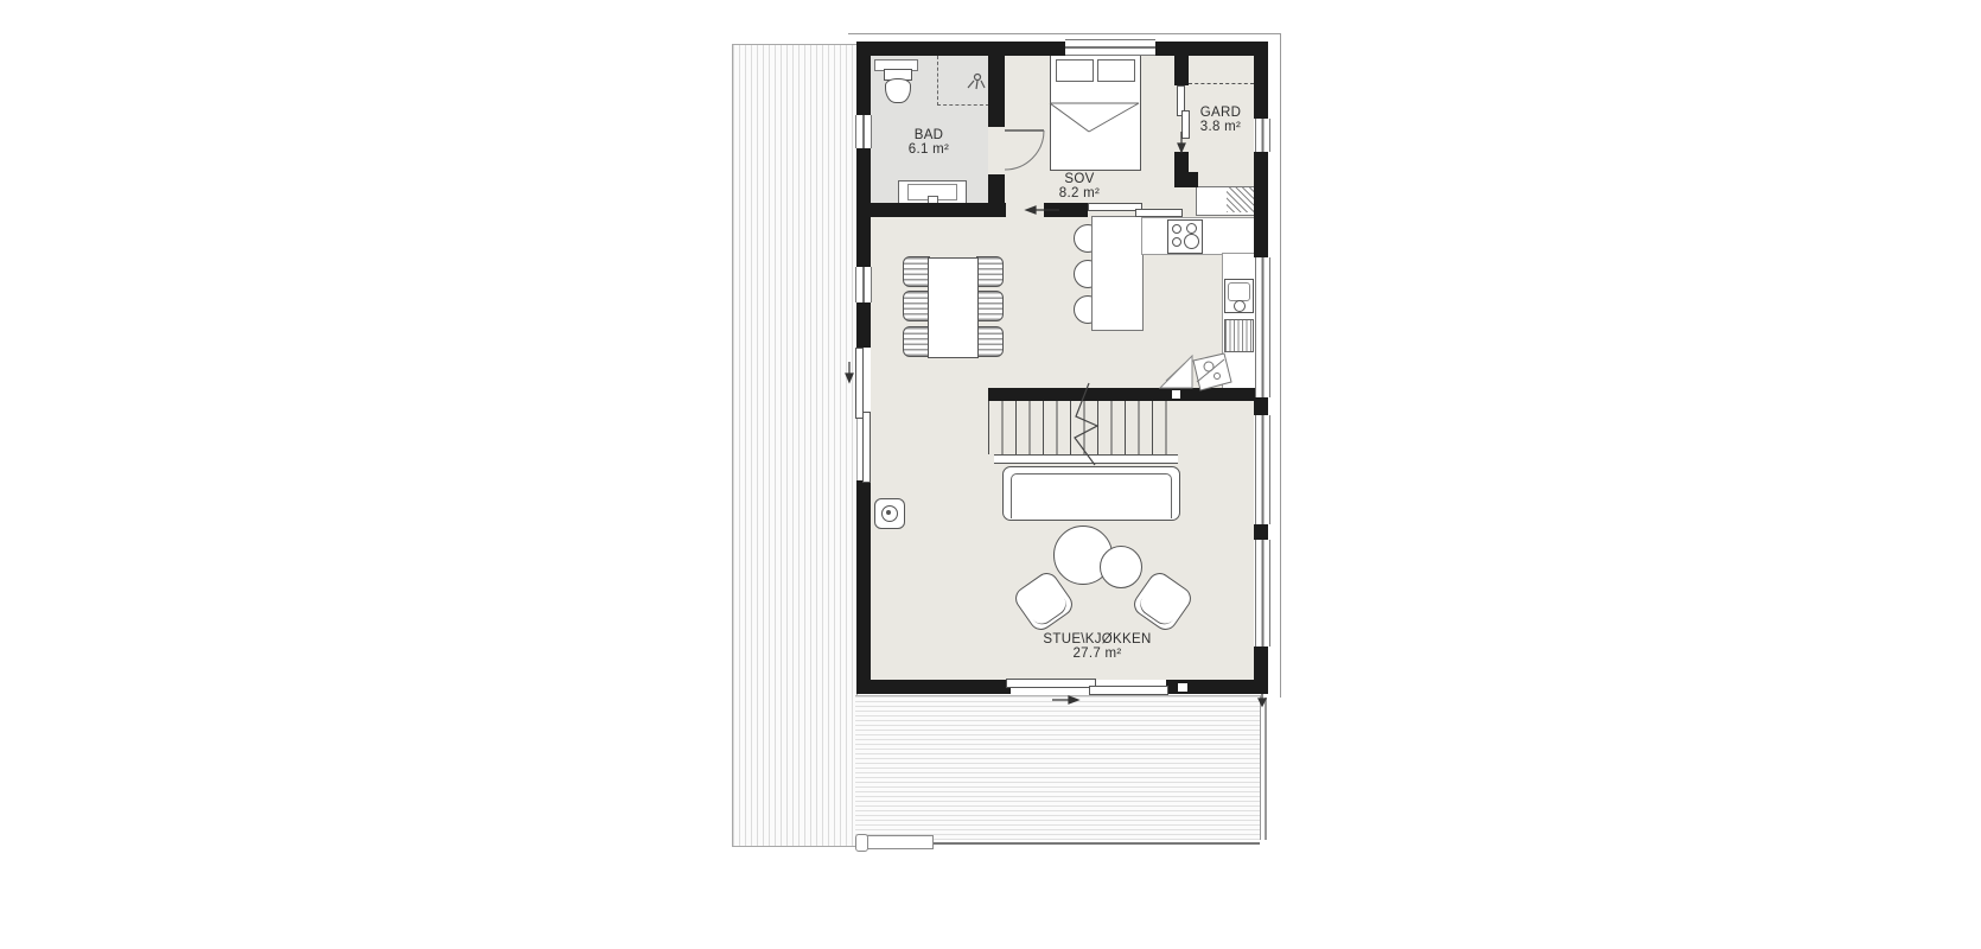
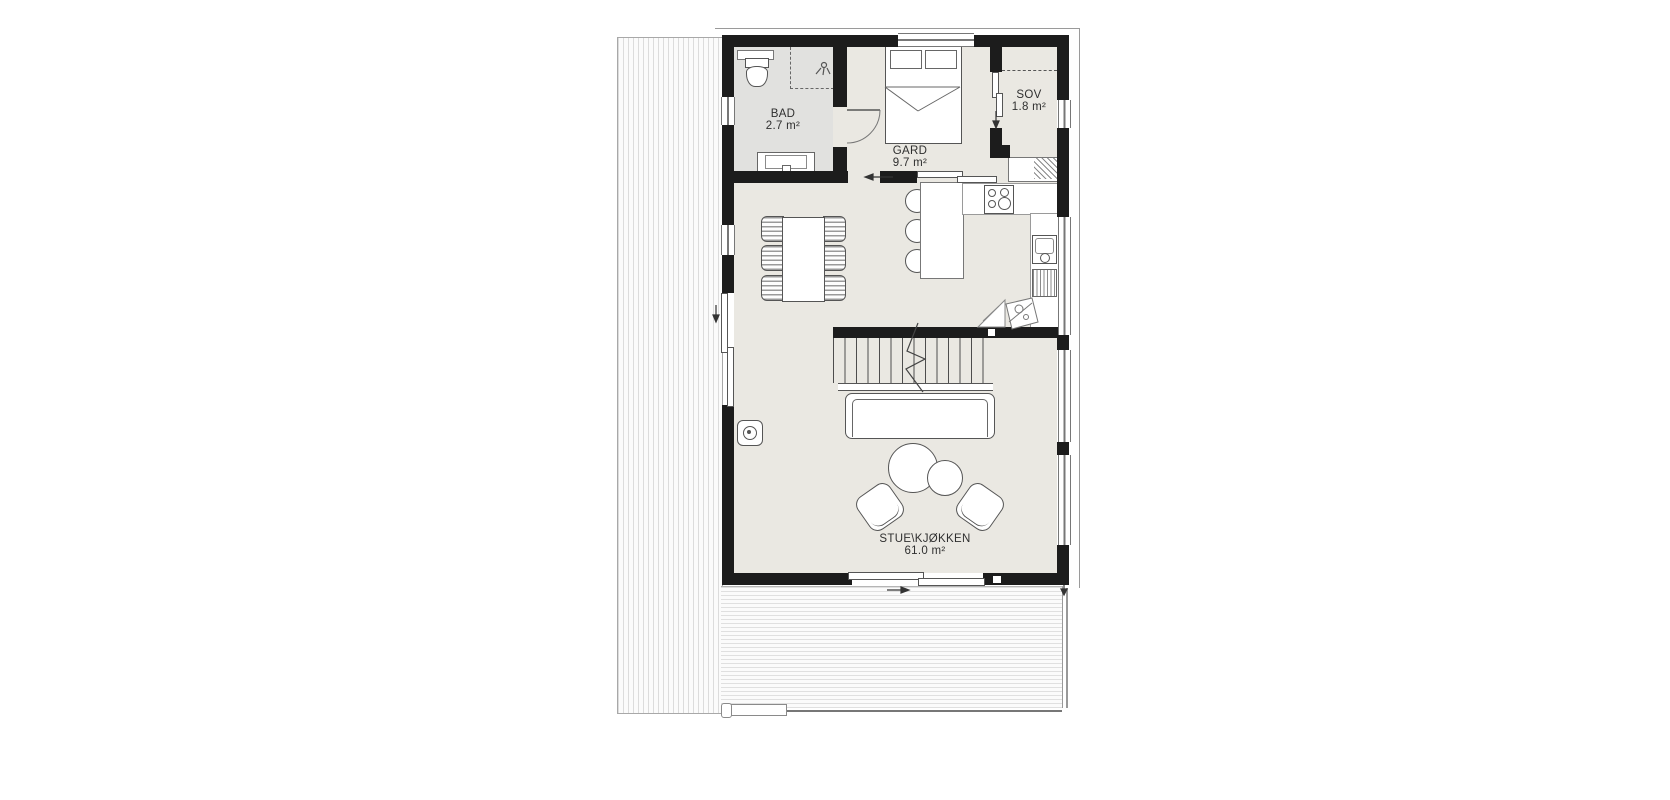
  BAD
- 6.1 m²
+ 2.7 m²
- SOV
+ GARD
- 8.2 m²
+ 9.7 m²
- GARD
+ SOV
- 3.8 m²
+ 1.8 m²
  STUE\KJØKKEN
- 27.7 m²
+ 61.0 m²
